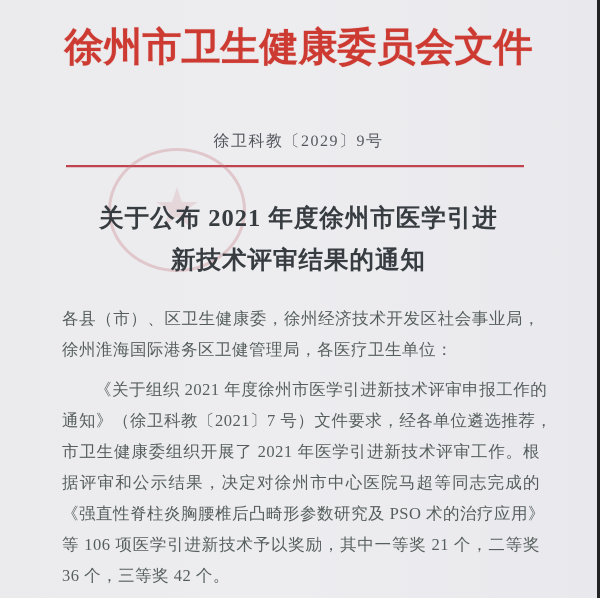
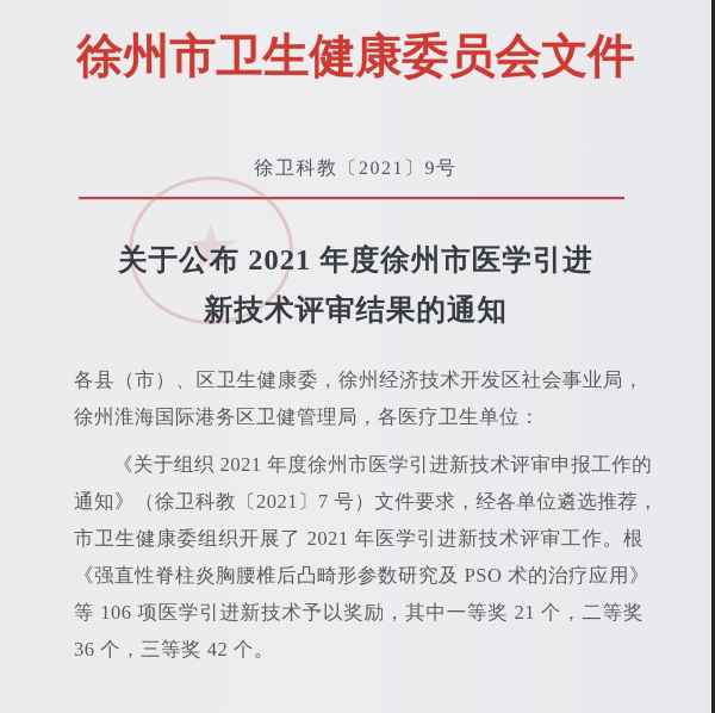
  徐州市卫生健康委员会文件
- 徐卫科教〔2029〕9号
+ 徐卫科教〔2021〕9号
  ★
  关于公布 2021 年度徐州市医学引进
  新技术评审结果的通知
  各县（市）、区卫生健康委，徐州经济技术开发区社会事业局，
  徐州淮海国际港务区卫健管理局，各医疗卫生单位：
  《关于组织 2021 年度徐州市医学引进新技术评审申报工作的
  通知》（徐卫科教〔2021〕7 号）文件要求，经各单位遴选推荐，
  市卫生健康委组织开展了 2021 年医学引进新技术评审工作。根
- 据评审和公示结果，决定对徐州市中心医院马超等同志完成的
  《强直性脊柱炎胸腰椎后凸畸形参数研究及 PSO 术的治疗应用》
  等 106 项医学引进新技术予以奖励，其中一等奖 21 个，二等奖
  36 个，三等奖 42 个。
